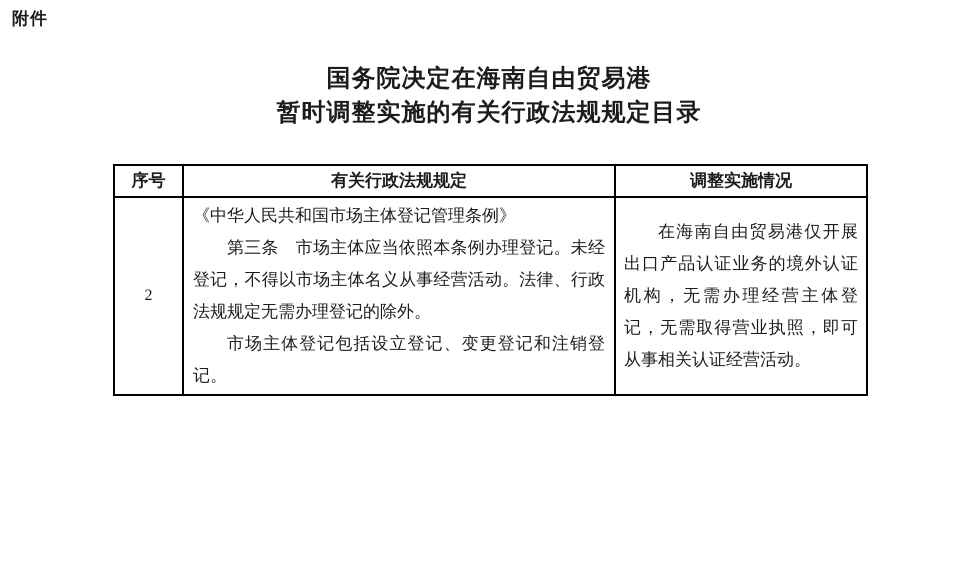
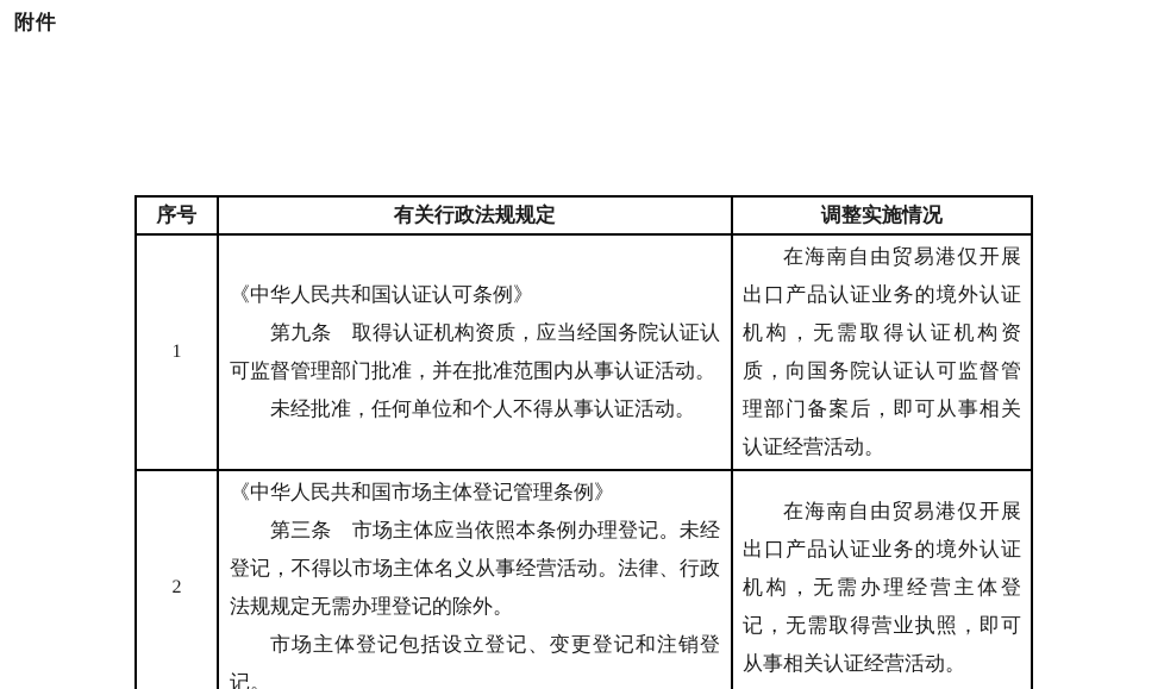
  附件
- 国务院决定在海南自由贸易港
- 暂时调整实施的有关行政法规规定目录
  序号	有关行政法规规定	调整实施情况
+ 1	《中华人民共和国认证认可条例》 第九条 取得认证机构资质，应当经国务院认证认可监督管理部门批准，并在批准范围内从事认证活动。 未经批准，任何单位和个人不得从事认证活动。	在海南自由贸易港仅开展出口产品认证业务的境外认证机构，无需取得认证机构资质，向国务院认证认可监督管理部门备案后，即可从事相关认证经营活动。
  2	《中华人民共和国市场主体登记管理条例》 第三条 市场主体应当依照本条例办理登记。未经登记，不得以市场主体名义从事经营活动。法律、行政法规规定无需办理登记的除外。 市场主体登记包括设立登记、变更登记和注销登记。	在海南自由贸易港仅开展出口产品认证业务的境外认证机构，无需办理经营主体登记，无需取得营业执照，即可从事相关认证经营活动。
